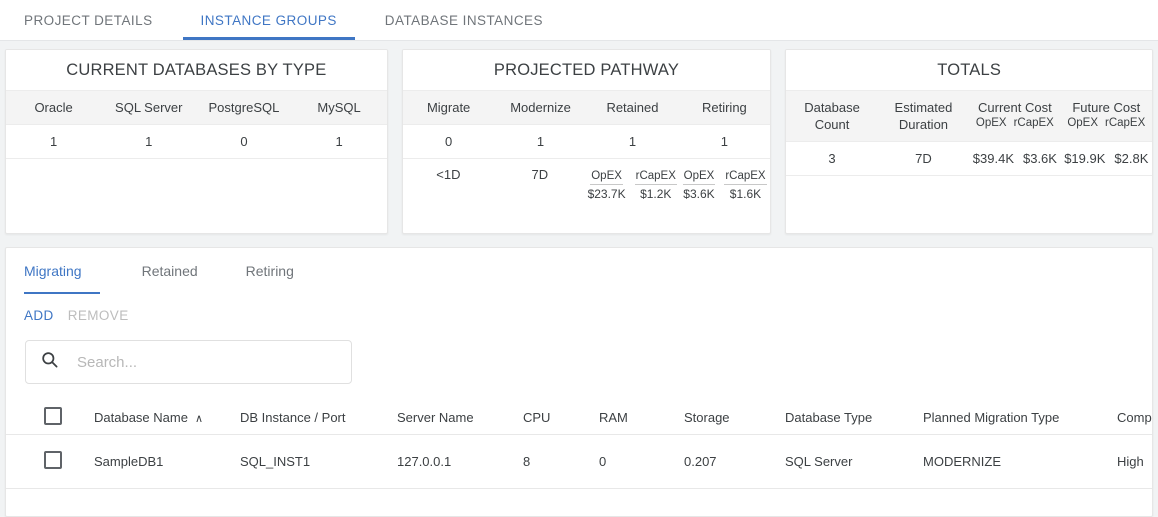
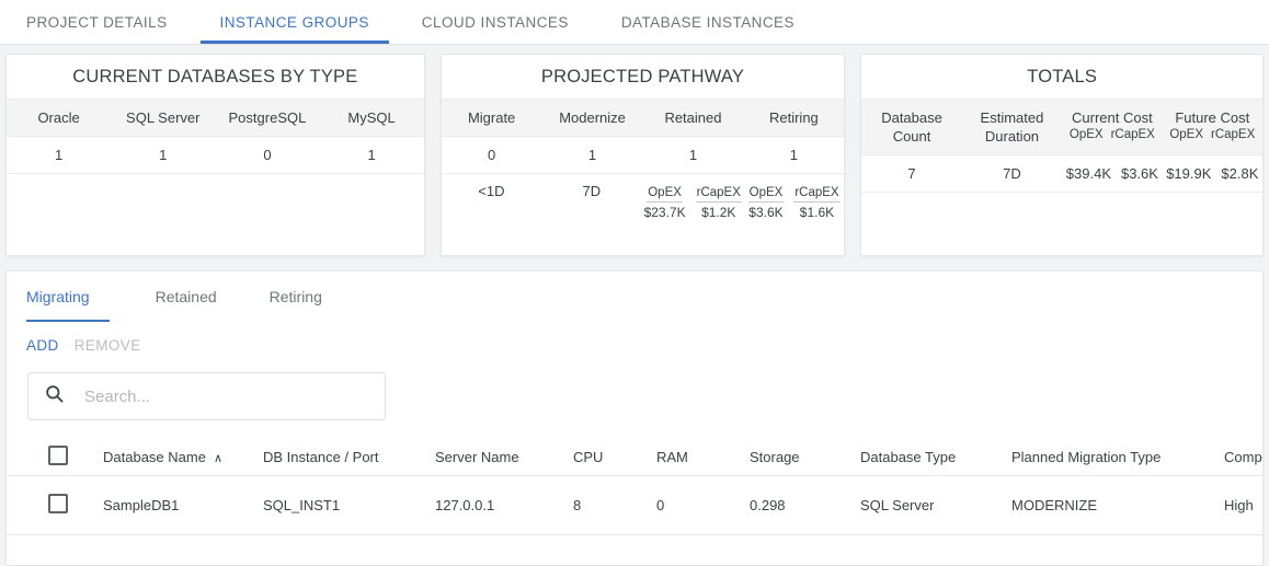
  PROJECT DETAILS
  INSTANCE GROUPS
+ CLOUD INSTANCES
  DATABASE INSTANCES
  CURRENT DATABASES BY TYPE
  Oracle
  SQL Server
  PostgreSQL
  MySQL
  1
  1
  0
  1
  PROJECTED PATHWAY
  Migrate
  Modernize
  Retained
  Retiring
  0
  1
  1
  1
  <1D
  7D
  OpEX
  $23.7K
  rCapEX
  $1.2K
  OpEX
  $3.6K
  rCapEX
  $1.6K
  TOTALS
  Database Count
  Estimated Duration
  Current Cost
  OpEX
  rCapEX
  Future Cost
  OpEX
  rCapEX
- 3
+ 7
  7D
  $39.4K
  $3.6K
  $19.9K
  $2.8K
  Migrating
  Retained
  Retiring
  ADD
  REMOVE
  Search...
  	Database Name ∧	DB Instance / Port	Server Name	CPU	RAM	Storage	Database Type	Planned Migration Type	Comp
- 	SampleDB1	SQL_INST1	127.0.0.1	8	0	0.207	SQL Server	MODERNIZE	High
+ 	SampleDB1	SQL_INST1	127.0.0.1	8	0	0.298	SQL Server	MODERNIZE	High
